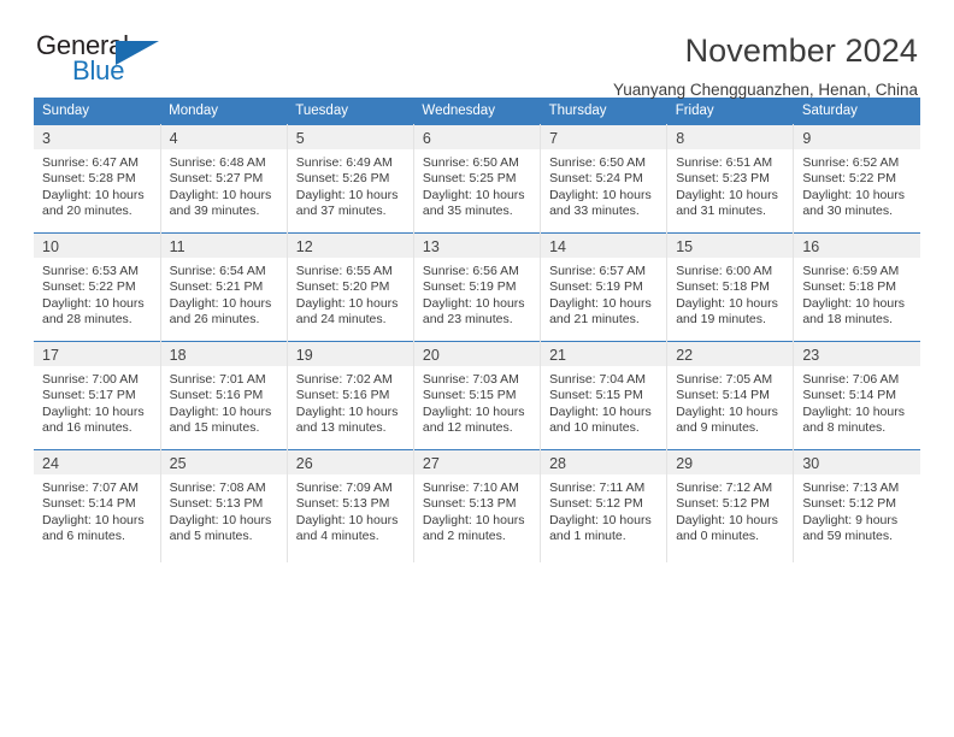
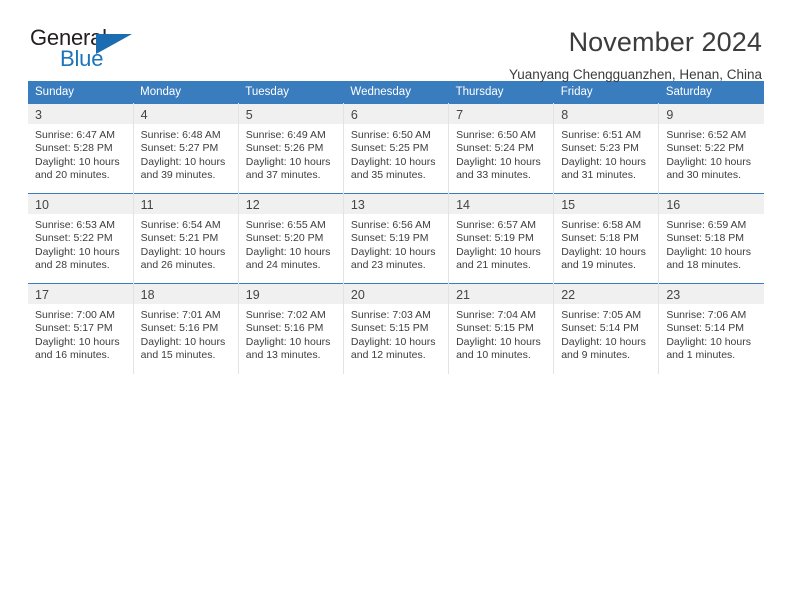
  General
  Blue
  November 2024
  Yuanyang Chengguanzhen, Henan, China
  Sunday	Monday	Tuesday	Wednesday	Thursday	Friday	Saturday
  3Sunrise: 6:47 AMSunset: 5:28 PMDaylight: 10 hoursand 20 minutes.	4Sunrise: 6:48 AMSunset: 5:27 PMDaylight: 10 hoursand 39 minutes.	5Sunrise: 6:49 AMSunset: 5:26 PMDaylight: 10 hoursand 37 minutes.	6Sunrise: 6:50 AMSunset: 5:25 PMDaylight: 10 hoursand 35 minutes.	7Sunrise: 6:50 AMSunset: 5:24 PMDaylight: 10 hoursand 33 minutes.	8Sunrise: 6:51 AMSunset: 5:23 PMDaylight: 10 hoursand 31 minutes.	9Sunrise: 6:52 AMSunset: 5:22 PMDaylight: 10 hoursand 30 minutes.
- 10Sunrise: 6:53 AMSunset: 5:22 PMDaylight: 10 hoursand 28 minutes.	11Sunrise: 6:54 AMSunset: 5:21 PMDaylight: 10 hoursand 26 minutes.	12Sunrise: 6:55 AMSunset: 5:20 PMDaylight: 10 hoursand 24 minutes.	13Sunrise: 6:56 AMSunset: 5:19 PMDaylight: 10 hoursand 23 minutes.	14Sunrise: 6:57 AMSunset: 5:19 PMDaylight: 10 hoursand 21 minutes.	15Sunrise: 6:00 AMSunset: 5:18 PMDaylight: 10 hoursand 19 minutes.	16Sunrise: 6:59 AMSunset: 5:18 PMDaylight: 10 hoursand 18 minutes.
+ 10Sunrise: 6:53 AMSunset: 5:22 PMDaylight: 10 hoursand 28 minutes.	11Sunrise: 6:54 AMSunset: 5:21 PMDaylight: 10 hoursand 26 minutes.	12Sunrise: 6:55 AMSunset: 5:20 PMDaylight: 10 hoursand 24 minutes.	13Sunrise: 6:56 AMSunset: 5:19 PMDaylight: 10 hoursand 23 minutes.	14Sunrise: 6:57 AMSunset: 5:19 PMDaylight: 10 hoursand 21 minutes.	15Sunrise: 6:58 AMSunset: 5:18 PMDaylight: 10 hoursand 19 minutes.	16Sunrise: 6:59 AMSunset: 5:18 PMDaylight: 10 hoursand 18 minutes.
- 17Sunrise: 7:00 AMSunset: 5:17 PMDaylight: 10 hoursand 16 minutes.	18Sunrise: 7:01 AMSunset: 5:16 PMDaylight: 10 hoursand 15 minutes.	19Sunrise: 7:02 AMSunset: 5:16 PMDaylight: 10 hoursand 13 minutes.	20Sunrise: 7:03 AMSunset: 5:15 PMDaylight: 10 hoursand 12 minutes.	21Sunrise: 7:04 AMSunset: 5:15 PMDaylight: 10 hoursand 10 minutes.	22Sunrise: 7:05 AMSunset: 5:14 PMDaylight: 10 hoursand 9 minutes.	23Sunrise: 7:06 AMSunset: 5:14 PMDaylight: 10 hoursand 8 minutes.
+ 17Sunrise: 7:00 AMSunset: 5:17 PMDaylight: 10 hoursand 16 minutes.	18Sunrise: 7:01 AMSunset: 5:16 PMDaylight: 10 hoursand 15 minutes.	19Sunrise: 7:02 AMSunset: 5:16 PMDaylight: 10 hoursand 13 minutes.	20Sunrise: 7:03 AMSunset: 5:15 PMDaylight: 10 hoursand 12 minutes.	21Sunrise: 7:04 AMSunset: 5:15 PMDaylight: 10 hoursand 10 minutes.	22Sunrise: 7:05 AMSunset: 5:14 PMDaylight: 10 hoursand 9 minutes.	23Sunrise: 7:06 AMSunset: 5:14 PMDaylight: 10 hoursand 1 minutes.
- 24Sunrise: 7:07 AMSunset: 5:14 PMDaylight: 10 hoursand 6 minutes.	25Sunrise: 7:08 AMSunset: 5:13 PMDaylight: 10 hoursand 5 minutes.	26Sunrise: 7:09 AMSunset: 5:13 PMDaylight: 10 hoursand 4 minutes.	27Sunrise: 7:10 AMSunset: 5:13 PMDaylight: 10 hoursand 2 minutes.	28Sunrise: 7:11 AMSunset: 5:12 PMDaylight: 10 hoursand 1 minute.	29Sunrise: 7:12 AMSunset: 5:12 PMDaylight: 10 hoursand 0 minutes.	30Sunrise: 7:13 AMSunset: 5:12 PMDaylight: 9 hoursand 59 minutes.
